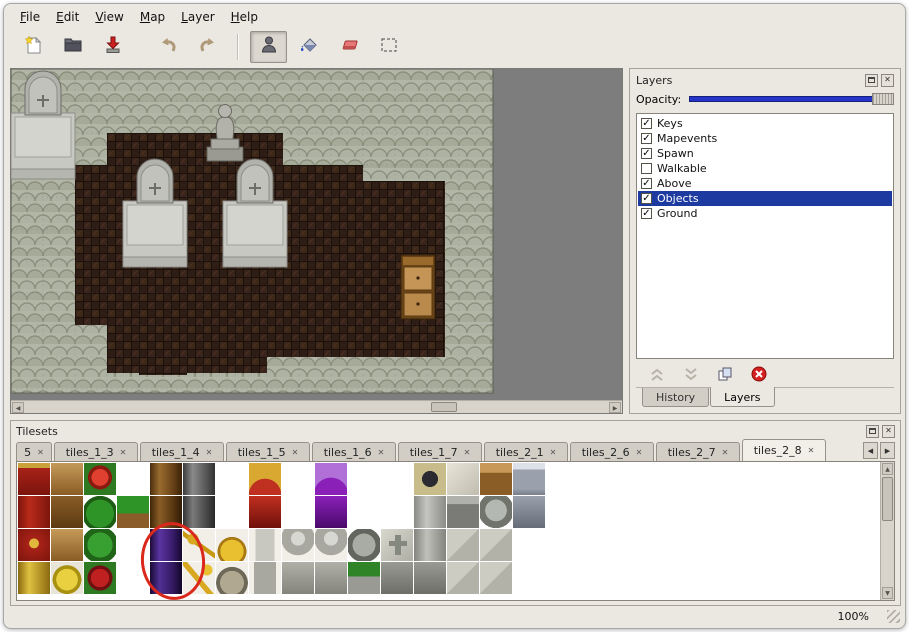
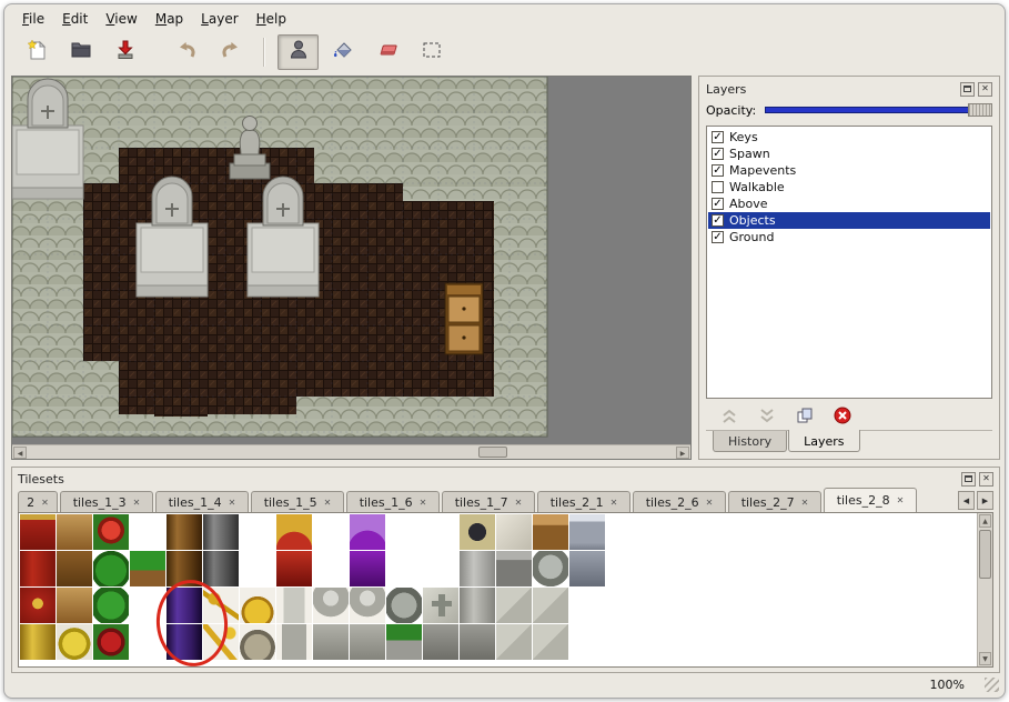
  File
  Edit
  View
  Map
  Layer
  Help
  Layers
  ✕
  Opacity:
  ✓
  Keys
  ✓
- Mapevents
+ Spawn
  ✓
- Spawn
+ Mapevents
  Walkable
  ✓
  Above
  ✓
  Objects
  ✓
  Ground
  History
  Layers
  Tilesets
  ✕
- 5
+ 2
  ✕
  tiles_1_3
  ✕
  tiles_1_4
  ✕
  tiles_1_5
  ✕
  tiles_1_6
  ✕
  tiles_1_7
  ✕
  tiles_2_1
  ✕
  tiles_2_6
  ✕
  tiles_2_7
  ✕
  tiles_2_8
  ✕
  ◀
  ▶
  100%
